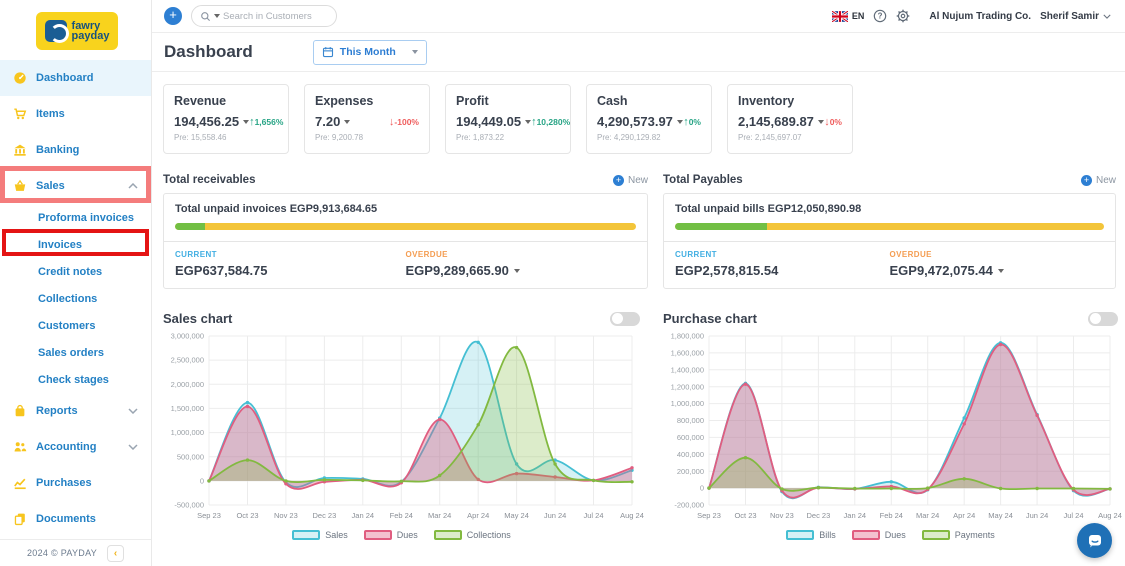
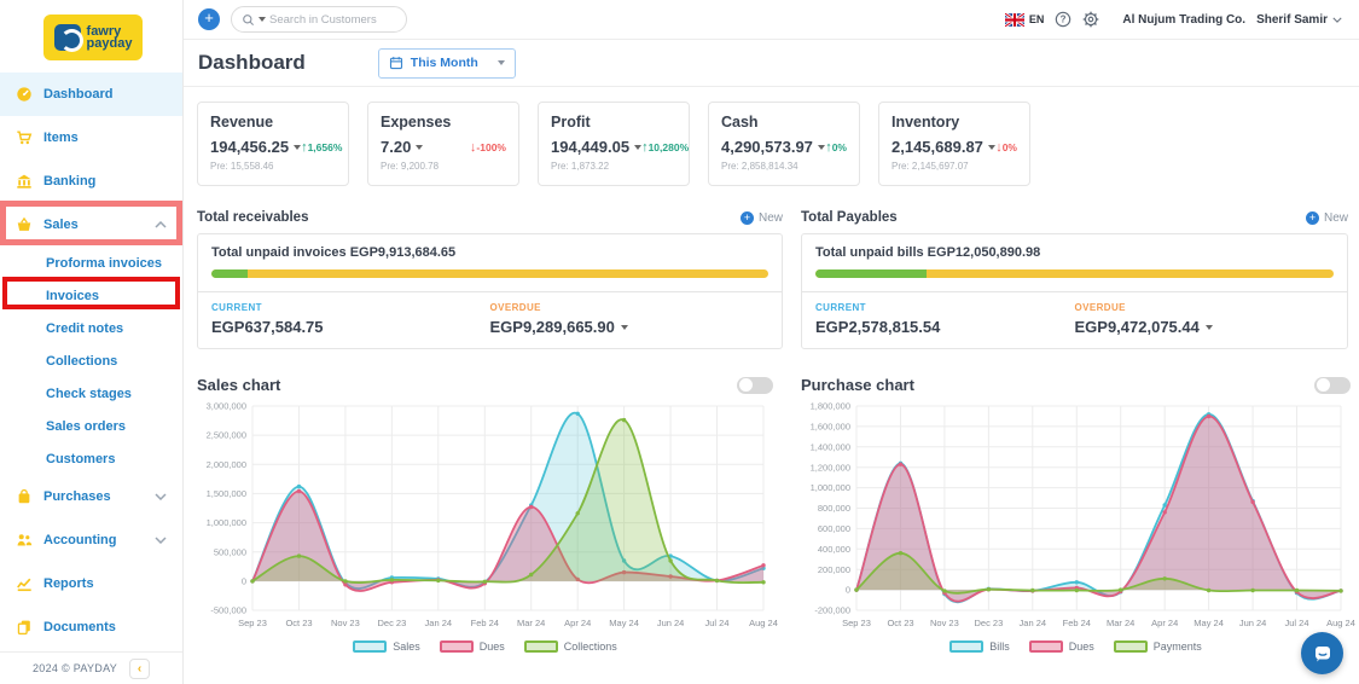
  fawry
  payday
  Dashboard
  Items
  Banking
  Sales
  Proforma invoices
  Invoices
  Credit notes
  Collections
- Customers
+ Check stages
  Sales orders
- Check stages
+ Customers
- Reports
+ Purchases
  Accounting
- Purchases
+ Reports
  Documents
  2024 © PAYDAY
  ‹
  +
  Search in Customers
  EN
  ?
  Al Nujum Trading Co.
  Sherif Samir
  Dashboard
  This Month
  Revenue
  194,456.25
  ↑
  1,656%
  Pre: 15,558.46
  Expenses
  7.20
  ↓
  -100%
  Pre: 9,200.78
  Profit
  194,449.05
  ↑
  10,280%
  Pre: 1,873.22
  Cash
  4,290,573.97
  ↑
  0%
- Pre: 4,290,129.82
+ Pre: 2,858,814.34
  Inventory
  2,145,689.87
  ↓
  0%
  Pre: 2,145,697.07
  Total receivables
  +
  New
  Total unpaid invoices EGP9,913,684.65
  CURRENT
  EGP637,584.75
  OVERDUE
  EGP9,289,665.90
  Total Payables
  +
  New
  Total unpaid bills EGP12,050,890.98
  CURRENT
  EGP2,578,815.54
  OVERDUE
  EGP9,472,075.44
  Sales chart
  -500,000
  0
  500,000
  1,000,000
  1,500,000
  2,000,000
  2,500,000
  3,000,000
  Sep 23
  Oct 23
  Nov 23
  Dec 23
  Jan 24
  Feb 24
  Mar 24
  Apr 24
  May 24
  Jun 24
  Jul 24
  Aug 24
  Sales
  Dues
  Collections
  Purchase chart
  -200,000
  0
  200,000
  400,000
  600,000
  800,000
  1,000,000
  1,200,000
  1,400,000
  1,600,000
  1,800,000
  Sep 23
  Oct 23
  Nov 23
  Dec 23
  Jan 24
  Feb 24
  Mar 24
  Apr 24
  May 24
  Jun 24
  Jul 24
  Aug 24
  Bills
  Dues
  Payments
